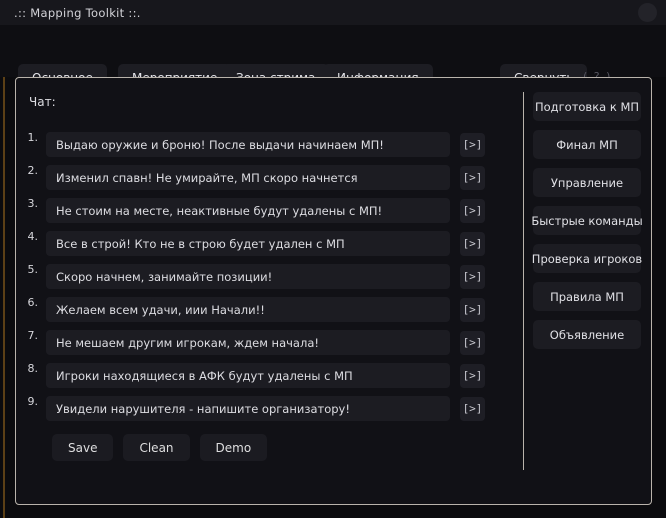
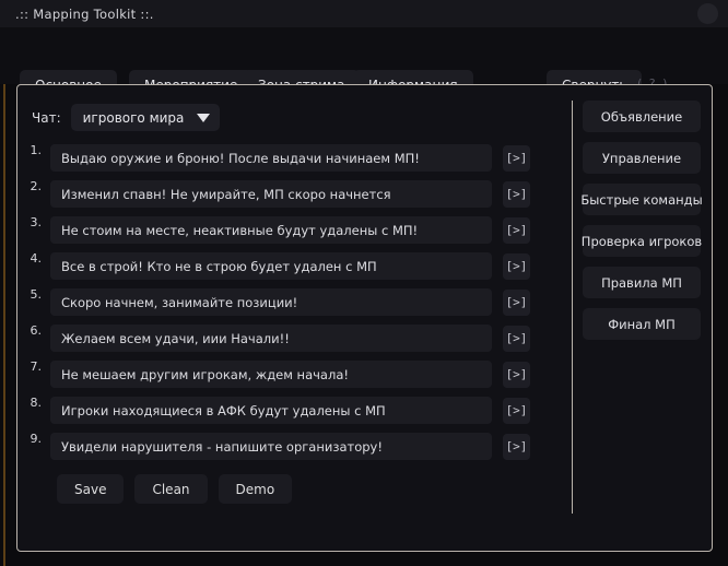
  .:: Mapping Toolkit ::.
  Чат:
+ игрового мира
  1.
  Выдаю оружие и броню! После выдачи начинаем МП!
  [>]
  2.
  Изменил спавн! Не умирайте, МП скоро начнется
  [>]
  3.
  Не стоим на месте, неактивные будут удалены с МП!
  [>]
  4.
  Все в строй! Кто не в строю будет удален с МП
  [>]
  5.
  Скоро начнем, занимайте позиции!
  [>]
  6.
  Желаем всем удачи, иии Начали!!
  [>]
  7.
  Не мешаем другим игрокам, ждем начала!
  [>]
  8.
  Игроки находящиеся в АФК будут удалены с МП
  [>]
  9.
  Увидели нарушителя - напишите организатору!
  [>]
  Save
  Clean
  Demo
- Подготовка к МП
- Финал МП
+ Объявление
  Управление
  Быстрые команды
  Проверка игроков
  Правила МП
- Объявление
+ Финал МП
